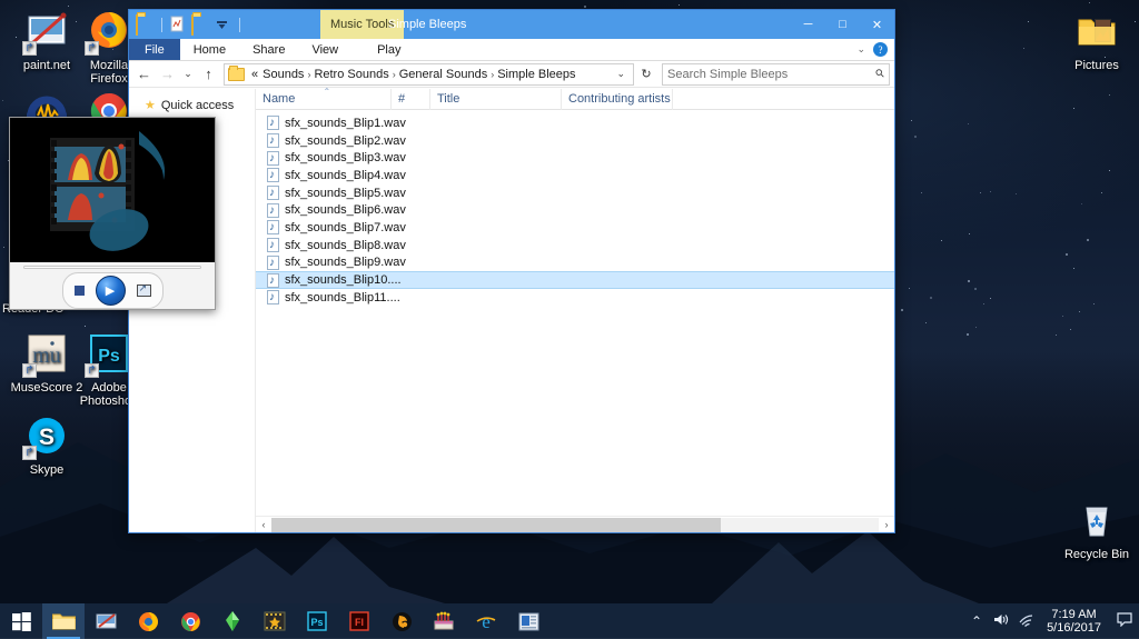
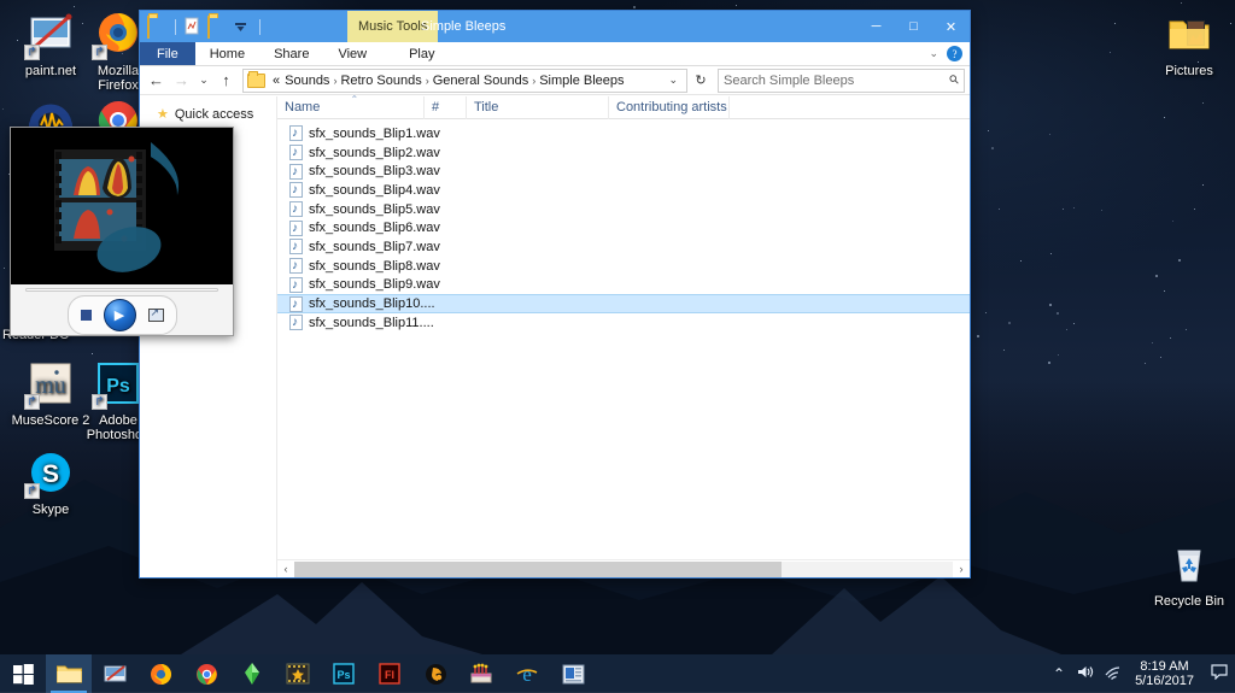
  ↱
  paint.net
  ↱
  Mozilla
  Firefox
  mu
  ↱
  MuseScore 2
  Ps
  ↱
  Adobe
  Photosh
  S
  ↱
  Skype
  Pictures
  Recycle Bin
  Music Tools
  Simple Bleeps
  ─
  □
  ✕
  File
  Home
  Share
  View
  Play
  ⌄
  ?
  ←
  →
  ⌄
  ↑
  «
  Sounds
  ›
  Retro Sounds
  ›
  General Sounds
  ›
  Simple Bleeps
  ⌄
  ↻
  Search Simple Bleeps
  ★
  Quick access
  ⌃
  Name
  #
  Title
  Contributing artists
  sfx_sounds_Blip1.wav
  sfx_sounds_Blip2.wav
  sfx_sounds_Blip3.wav
  sfx_sounds_Blip4.wav
  sfx_sounds_Blip5.wav
  sfx_sounds_Blip6.wav
  sfx_sounds_Blip7.wav
  sfx_sounds_Blip8.wav
  sfx_sounds_Blip9.wav
  sfx_sounds_Blip10....
  sfx_sounds_Blip11....
  ‹
  ›
  ▶
  Ps
  Fl
  e
  ⌃
- 7:19 AM
+ 8:19 AM
  5/16/2017
